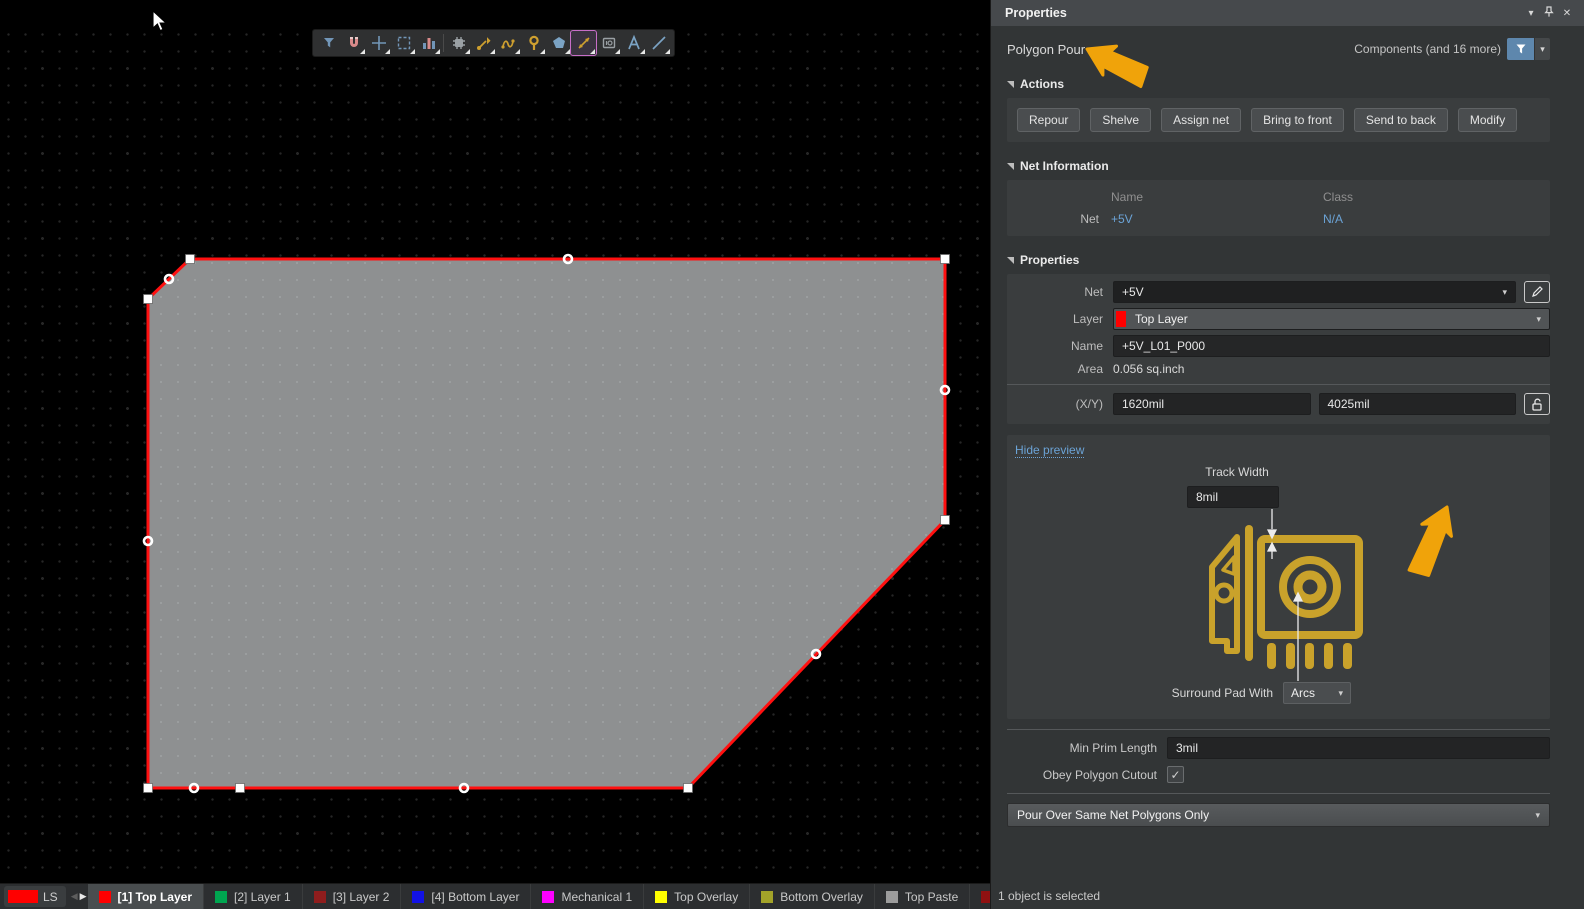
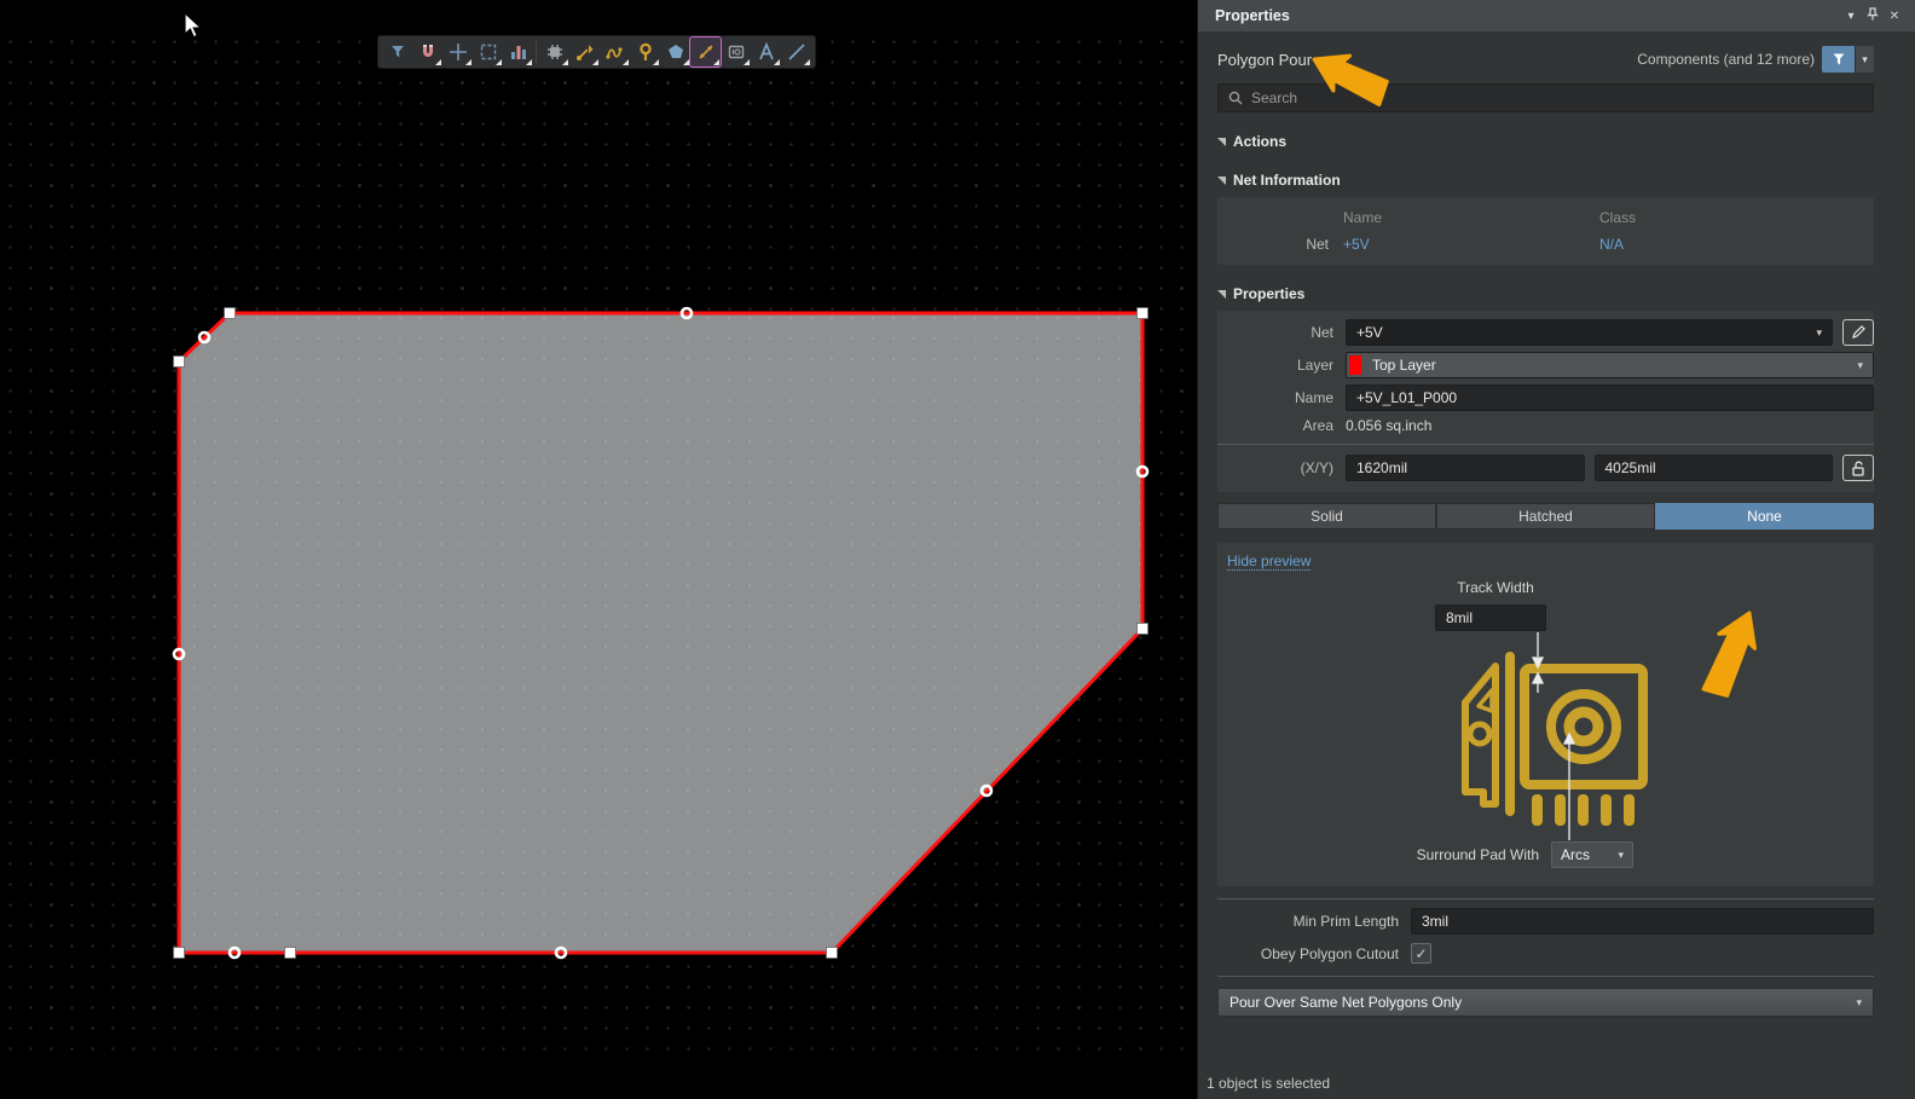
- LS
- ◀
- ▶
- [1] Top Layer
- [2] Layer 1
- [3] Layer 2
- [4] Bottom Layer
- Mechanical 1
- Top Overlay
- Bottom Overlay
- Top Paste
  Properties
  ▾
  ✕
  Polygon Pour
- Components (and 16 more)
+ Components (and 12 more)
  ▾
+ Search
  Actions
- Repour
- Shelve
- Assign net
- Bring to front
- Send to back
- Modify
  Net Information
  Name
  Class
  Net
  +5V
  N/A
  Properties
  Net
  +5V
  ▾
  Layer
  Top Layer
  ▾
  Name
  +5V_L01_P000
  Area
  0.056 sq.inch
  (X/Y)
  1620mil
  4025mil
+ Solid
+ Hatched
+ None
  Hide preview
  Track Width
  8mil
  Surround Pad With
  Arcs
  ▾
  Min Prim Length
  3mil
  Obey Polygon Cutout
  ✓
  Pour Over Same Net Polygons Only
  ▾
  1 object is selected
